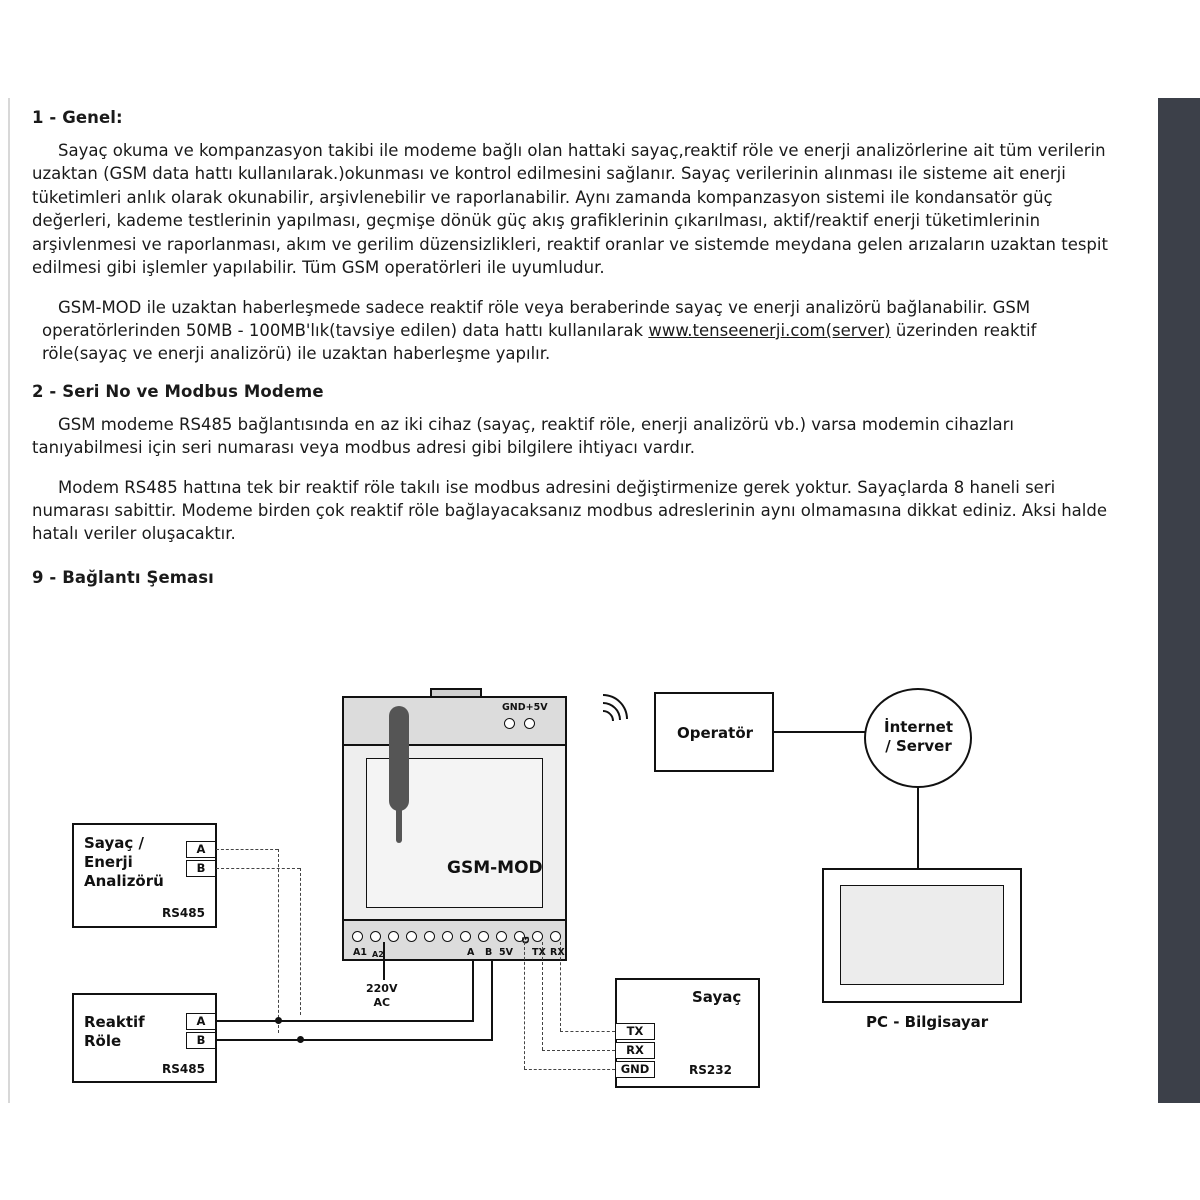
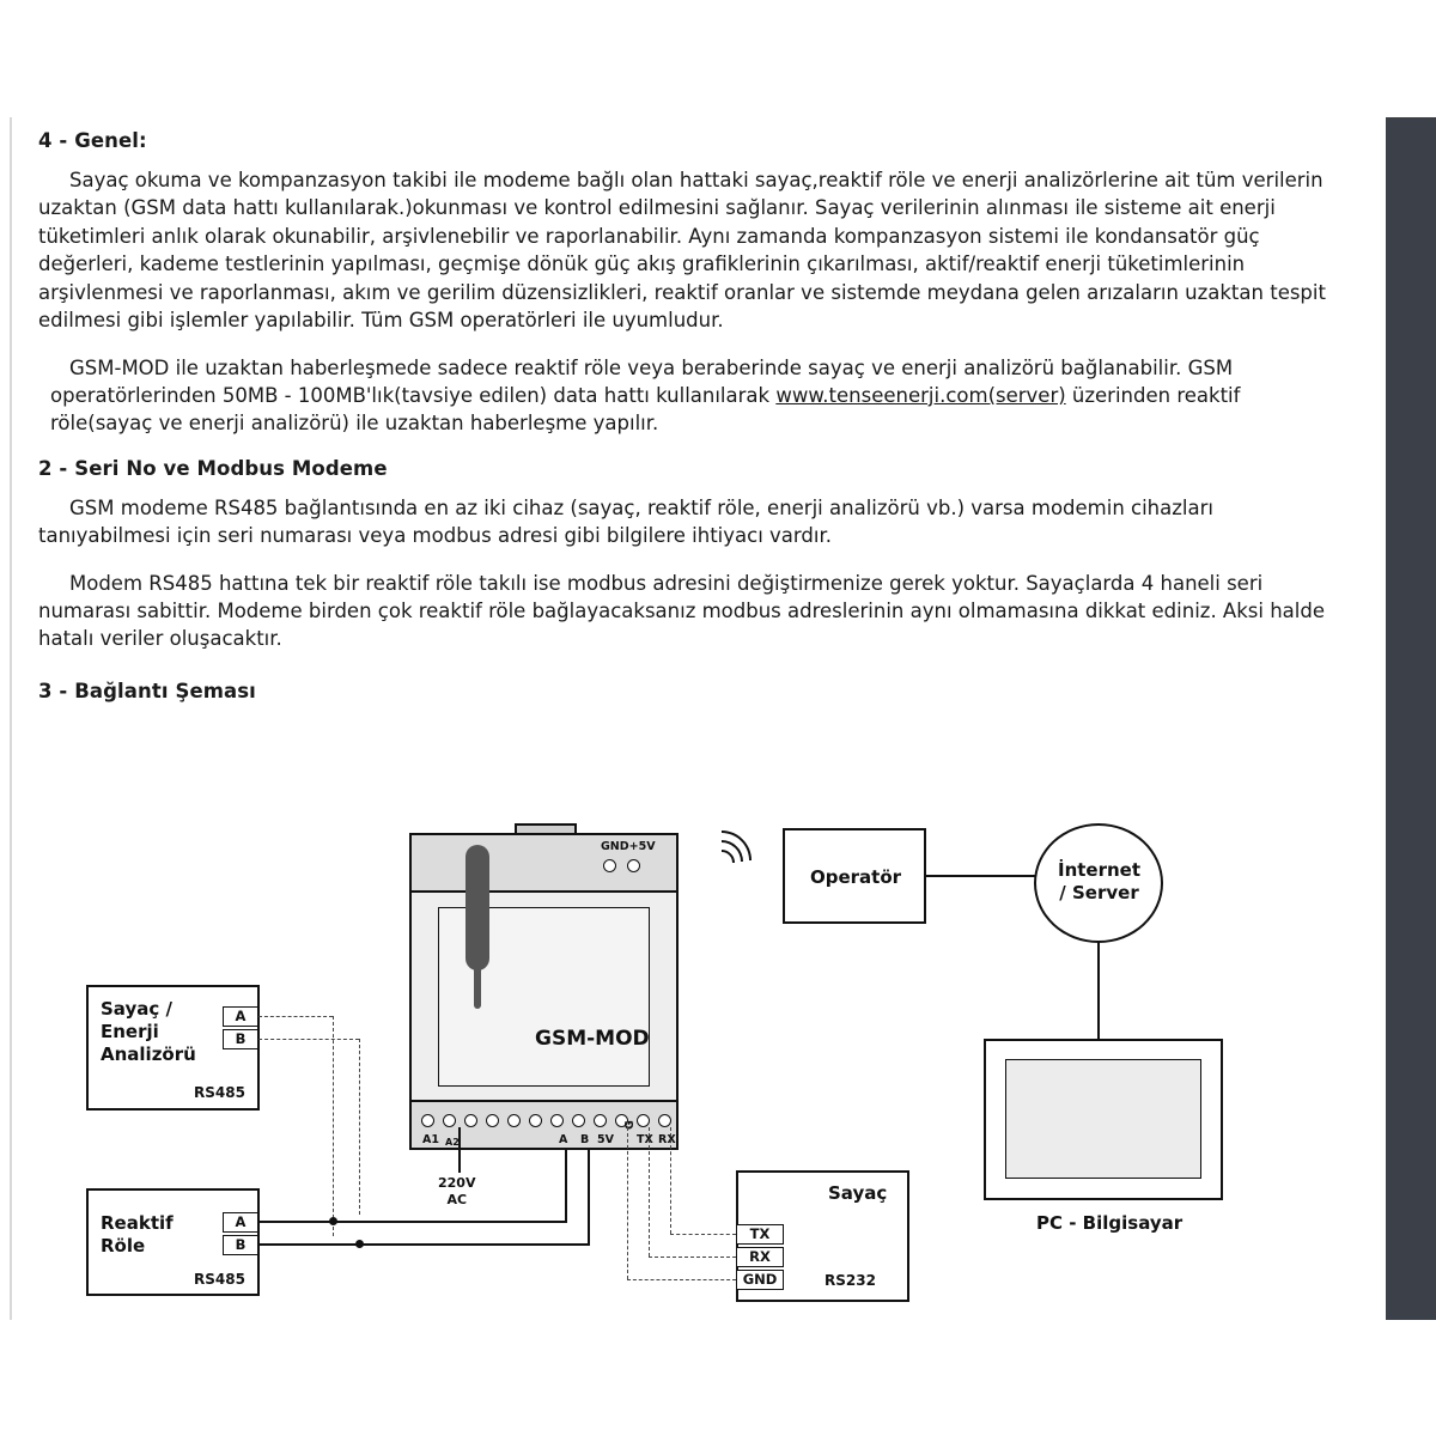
- 1 - Genel:
+ 4 - Genel:
  Sayaç okuma ve kompanzasyon takibi ile modeme bağlı olan hattaki sayaç,reaktif röle ve enerji analizörlerine ait tüm verilerin uzaktan (GSM data hattı kullanılarak.)okunması ve kontrol edilmesini sağlanır. Sayaç verilerinin alınması ile sisteme ait enerji tüketimleri anlık olarak okunabilir, arşivlenebilir ve raporlanabilir. Aynı zamanda kompanzasyon sistemi ile kondansatör güç değerleri, kademe testlerinin yapılması, geçmişe dönük güç akış grafiklerinin çıkarılması, aktif/reaktif enerji tüketimlerinin arşivlenmesi ve raporlanması, akım ve gerilim düzensizlikleri, reaktif oranlar ve sistemde meydana gelen arızaların uzaktan tespit edilmesi gibi işlemler yapılabilir. Tüm GSM operatörleri ile uyumludur.
  GSM-MOD ile uzaktan haberleşmede sadece reaktif röle veya beraberinde sayaç ve enerji analizörü bağlanabilir. GSM operatörlerinden 50MB - 100MB'lık(tavsiye edilen) data hattı kullanılarak www.tenseenerji.com(server) üzerinden reaktif röle(sayaç ve enerji analizörü) ile uzaktan haberleşme yapılır.
  2 - Seri No ve Modbus Modeme
  GSM modeme RS485 bağlantısında en az iki cihaz (sayaç, reaktif röle, enerji analizörü vb.) varsa modemin cihazları tanıyabilmesi için seri numarası veya modbus adresi gibi bilgilere ihtiyacı vardır.
- Modem RS485 hattına tek bir reaktif röle takılı ise modbus adresini değiştirmenize gerek yoktur. Sayaçlarda 8 haneli seri numarası sabittir. Modeme birden çok reaktif röle bağlayacaksanız modbus adreslerinin aynı olmamasına dikkat ediniz. Aksi halde hatalı veriler oluşacaktır.
+ Modem RS485 hattına tek bir reaktif röle takılı ise modbus adresini değiştirmenize gerek yoktur. Sayaçlarda 4 haneli seri numarası sabittir. Modeme birden çok reaktif röle bağlayacaksanız modbus adreslerinin aynı olmamasına dikkat ediniz. Aksi halde hatalı veriler oluşacaktır.
- 9 - Bağlantı Şeması
+ 3 - Bağlantı Şeması
  Sayaç /
  Enerji
  Analizörü
  RS485
  A
  B
  Reaktif
  Röle
  RS485
  A
  B
  GSM-MOD
  GND+5V
  A1
  A2
  A
  B
  5V
  TX
  RX
  220V
  AC
  Operatör
  İnternet
  / Server
  PC - Bilgisayar
  Sayaç
  RS232
  TX
  RX
  GND
